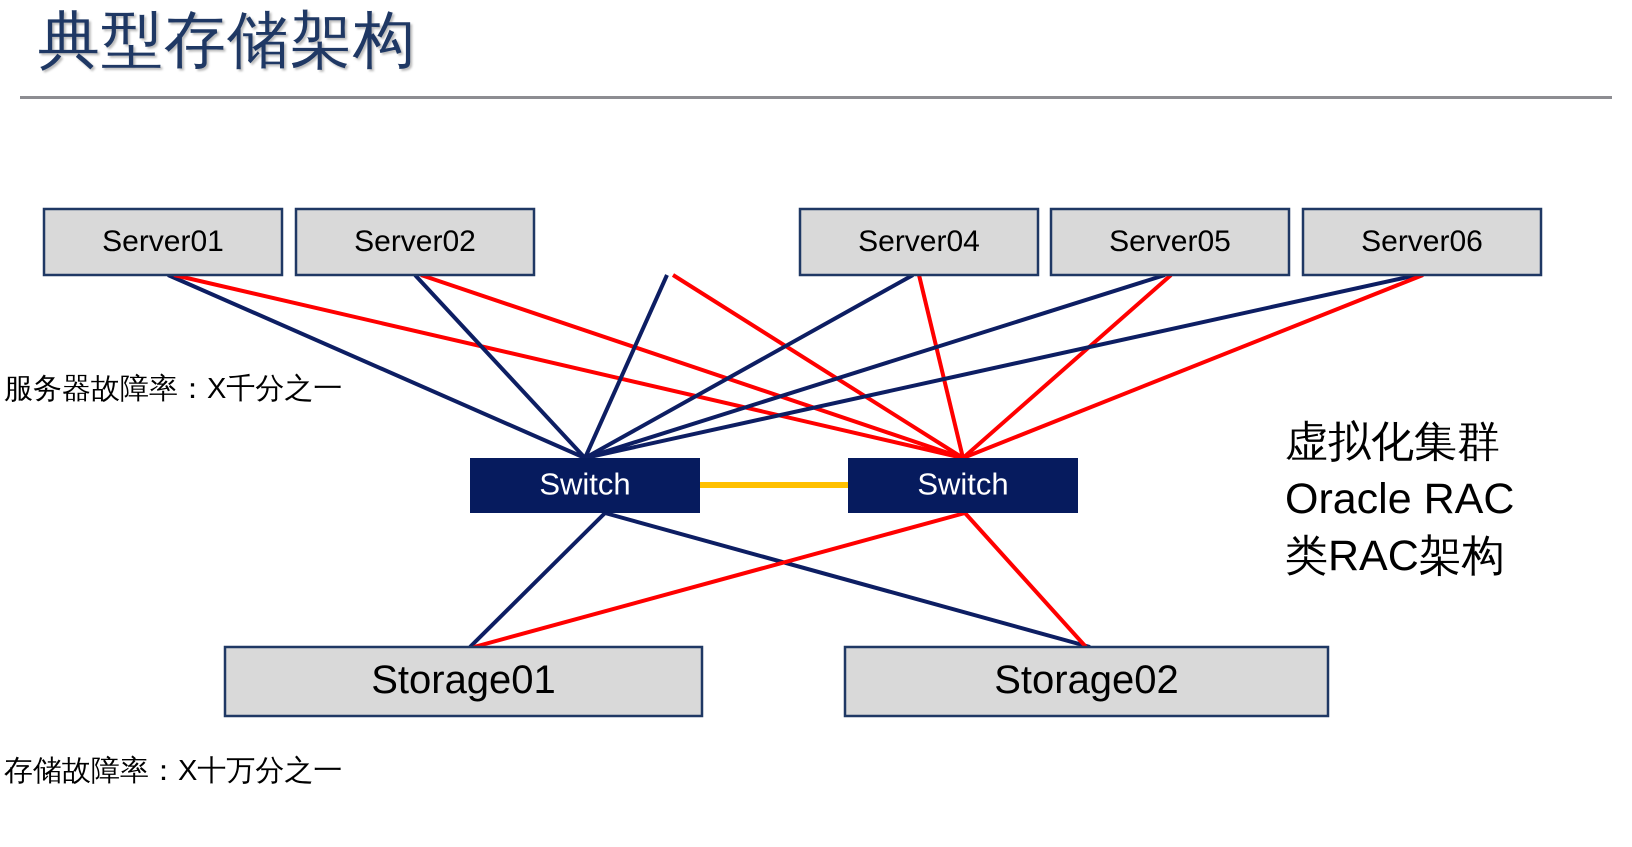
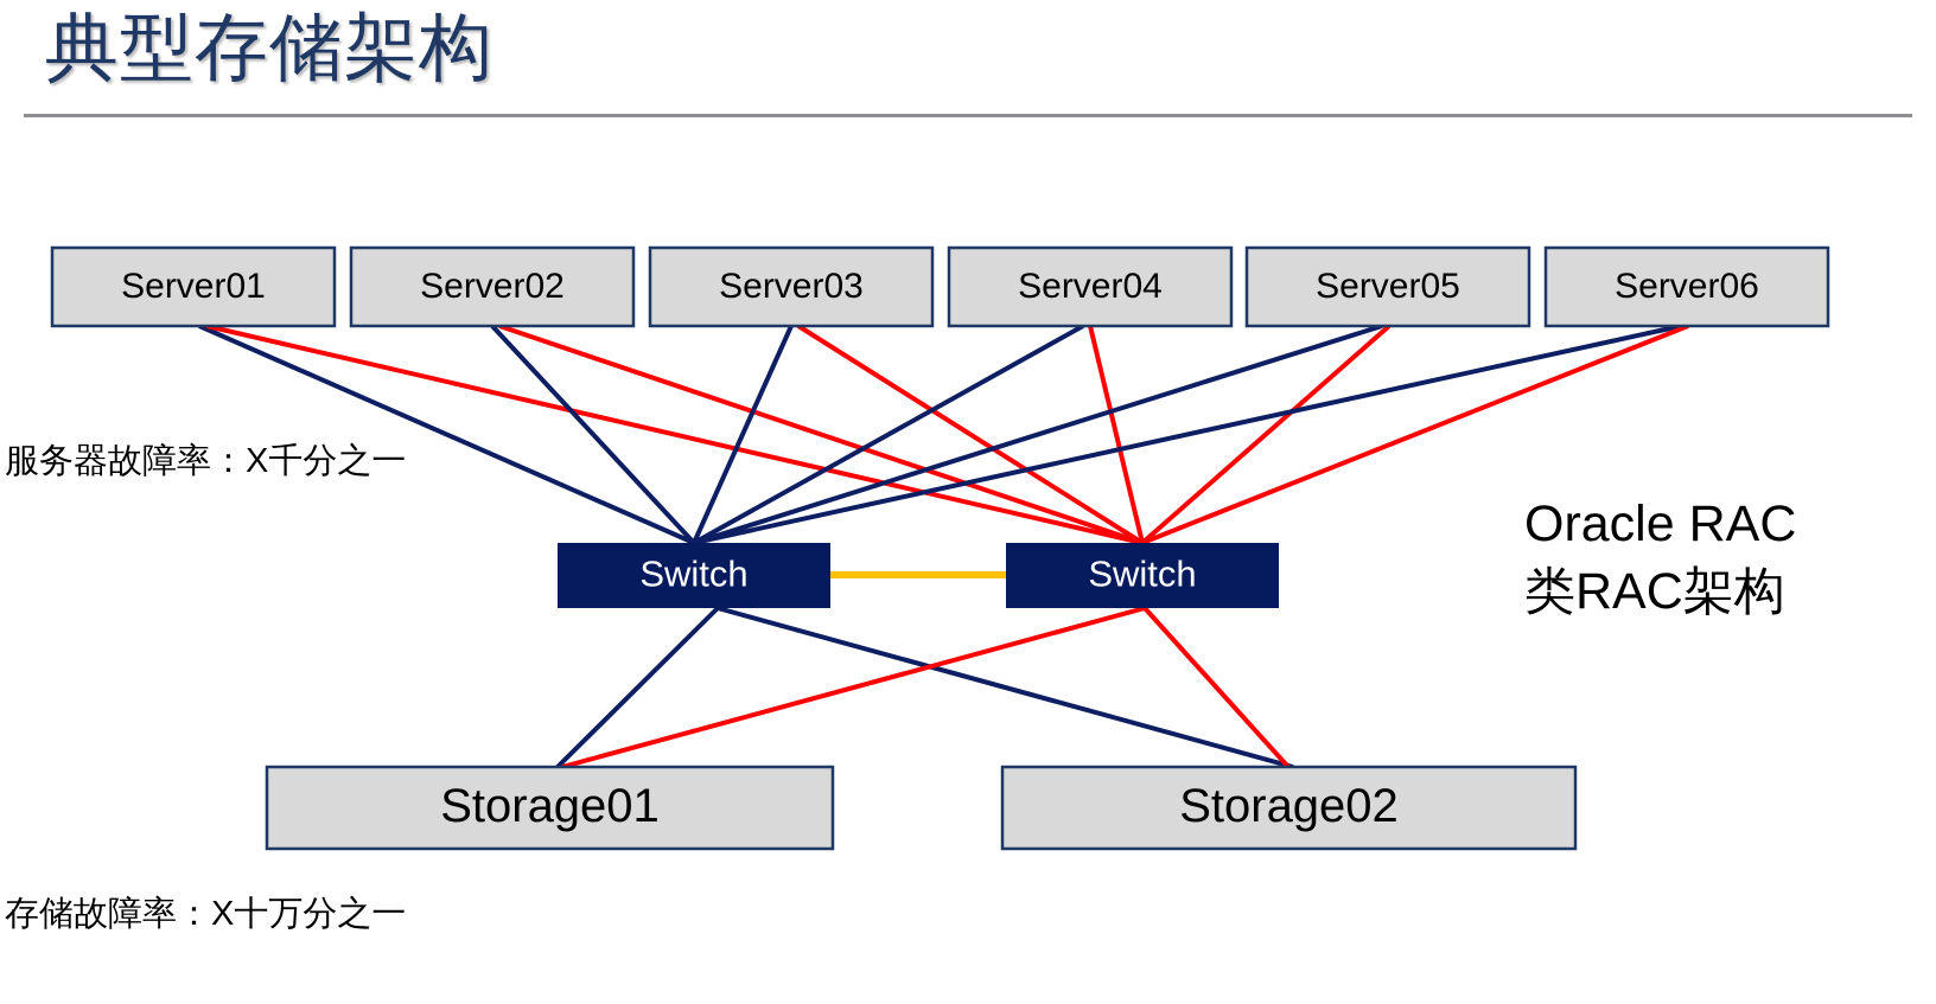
  典型存储架构
  Server01
  Server02
+ Server03
  Server04
  Server05
  Server06
  Storage01
  Storage02
  Switch
  Switch
  服务器故障率：X千分之一
  存储故障率：X十万分之一
- 虚拟化集群
  Oracle RAC
  类RAC架构
